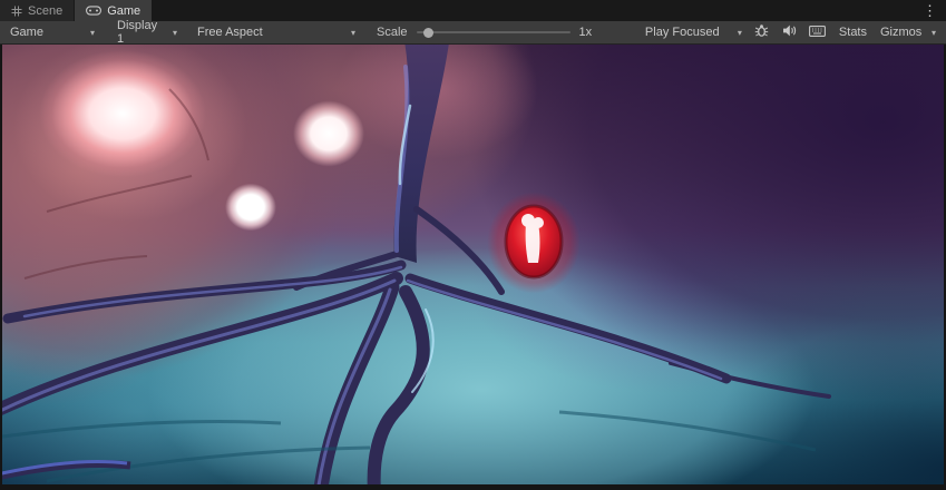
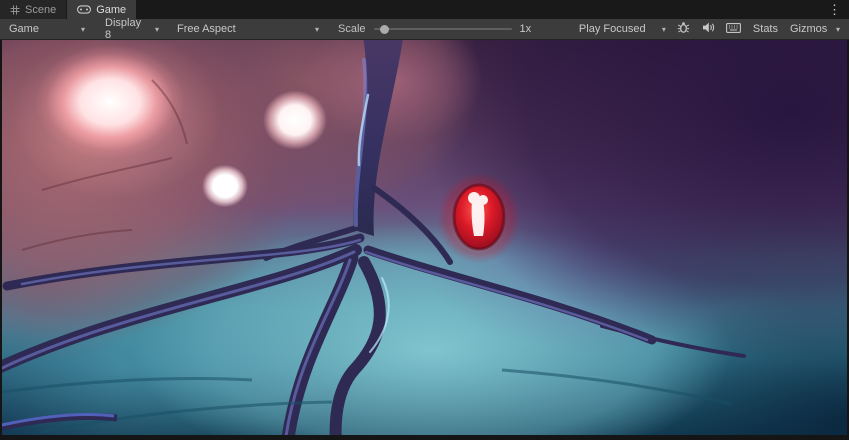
  Scene
  Game
  ⋮
  Game
  ▾
- Display 1
+ Display 8
  ▾
  Free Aspect
  ▾
  Scale
  1x
  Play Focused
  ▾
  Stats
  Gizmos
  ▾
